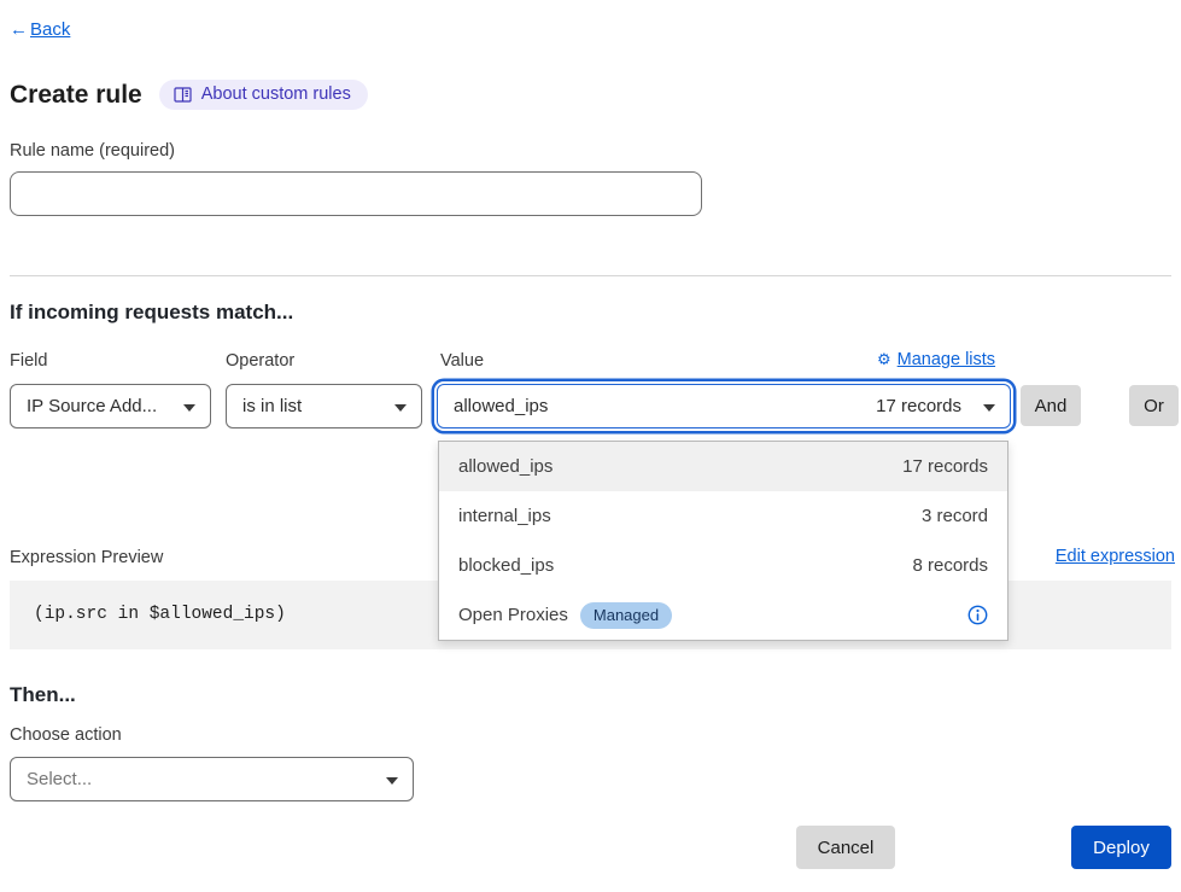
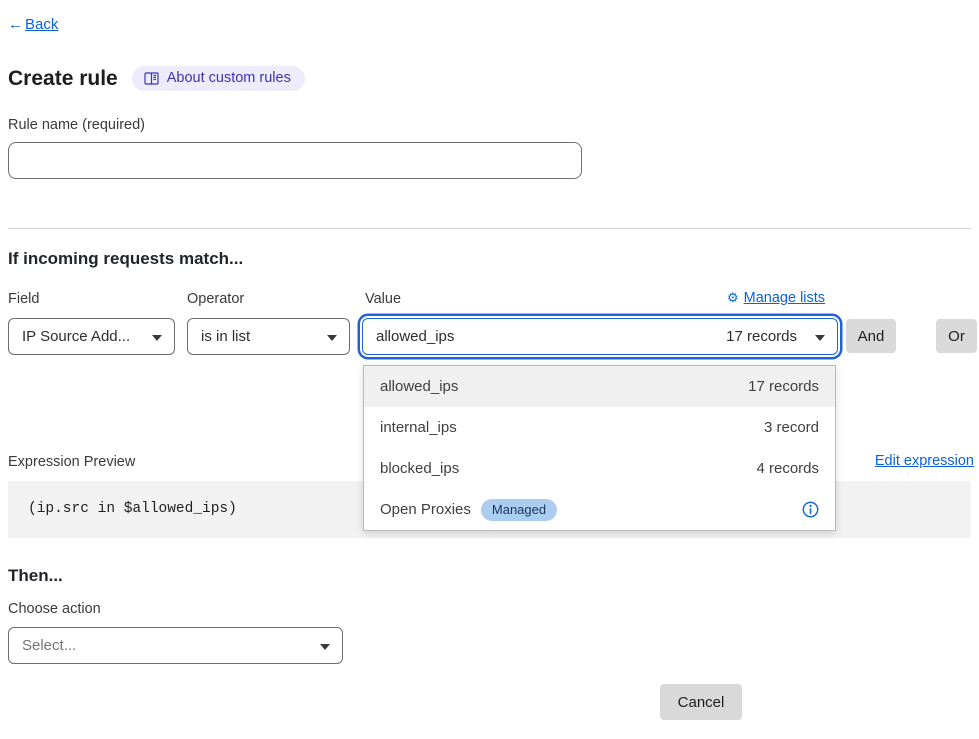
  ←Back
  Create rule
  About custom rules
  Rule name (required)
  If incoming requests match...
  Field
  Operator
  Value
  ⚙
  Manage lists
  IP Source Add...
  is in list
  allowed_ips
  17 records
  And
  Or
  allowed_ips
  17 records
  internal_ips
  3 record
  blocked_ips
- 8 records
+ 4 records
  Open Proxies
  Managed
  Expression Preview
  Edit expression
  (ip.src in $allowed_ips)
  Then...
  Choose action
  Select...
  Cancel
- Deploy
